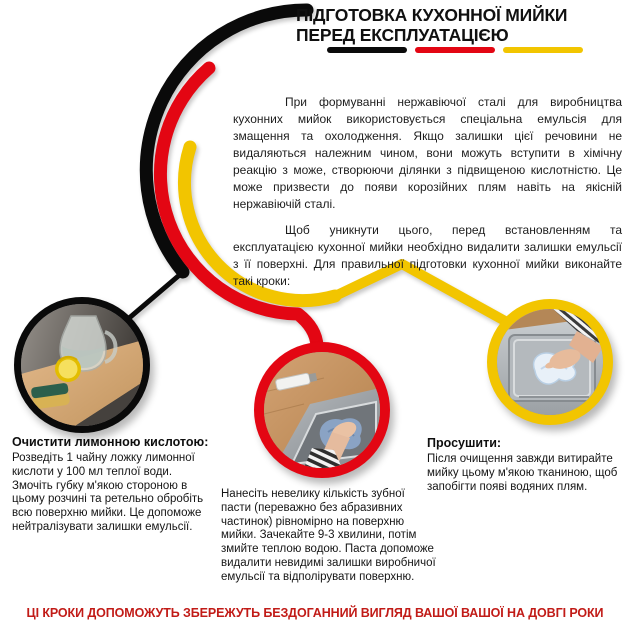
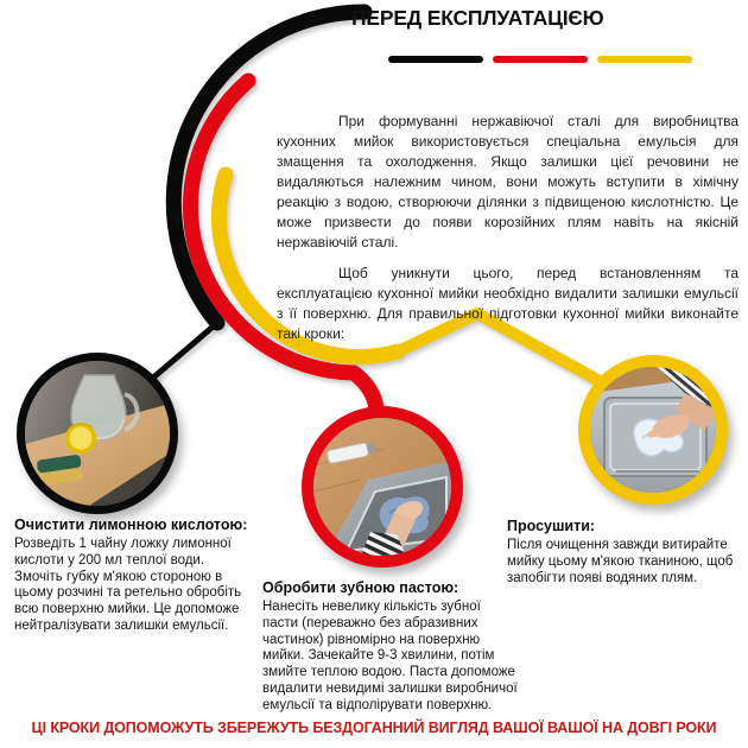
- ПІДГОТОВКА КУХОННОЇ МИЙКИ
  ПЕРЕД ЕКСПЛУАТАЦІЄЮ
- При формуванні нержавіючої сталі для виробництва кухонних мийок використовується спеціальна емульсія для змащення та охолодження. Якщо залишки цієї речовини не видаляються належним чином, вони можуть вступити в хімічну реакцію з може, створюючи ділянки з підвищеною кислотністю. Це може призвести до появи корозійних плям навіть на якісній нержавіючій сталі.
+ При формуванні нержавіючої сталі для виробництва кухонних мийок використовується спеціальна емульсія для змащення та охолодження. Якщо залишки цієї речовини не видаляються належним чином, вони можуть вступити в хімічну реакцію з водою, створюючи ділянки з підвищеною кислотністю. Це може призвести до появи корозійних плям навіть на якісній нержавіючій сталі.
- Щоб уникнути цього, перед встановленням та експлуатацією кухонної мийки необхідно видалити залишки емульсії з її поверхні. Для правильної підготовки кухонної мийки виконайте такі кроки:
+ Щоб уникнути цього, перед встановленням та експлуатацією кухонної мийки необхідно видалити залишки емульсії з її поверхню. Для правильної підготовки кухонної мийки виконайте такі кроки:
  Очистити лимонною кислотою:
- Розведіть 1 чайну ложку лимонної кислоти у 100 мл теплої води. Змочіть губку м'якою стороною в цьому розчині та ретельно обробіть всю поверхню мийки. Це допоможе нейтралізувати залишки емульсії.
+ Розведіть 1 чайну ложку лимонної кислоти у 200 мл теплої води. Змочіть губку м'якою стороною в цьому розчині та ретельно обробіть всю поверхню мийки. Це допоможе нейтралізувати залишки емульсії.
+ Обробити зубною пастою:
  Нанесіть невелику кількість зубної пасти (переважно без абразивних частинок) рівномірно на поверхню мийки. Зачекайте 9-3 хвилини, потім змийте теплою водою. Паста допоможе видалити невидимі залишки виробничої емульсії та відполірувати поверхню.
  Просушити:
  Після очищення завжди витирайте мийку цьому м'якою тканиною, щоб запобігти появі водяних плям.
  ЦІ КРОКИ ДОПОМОЖУТЬ ЗБЕРЕЖУТЬ БЕЗДОГАННИЙ ВИГЛЯД ВАШОЇ ВАШОЇ НА ДОВГІ РОКИ
